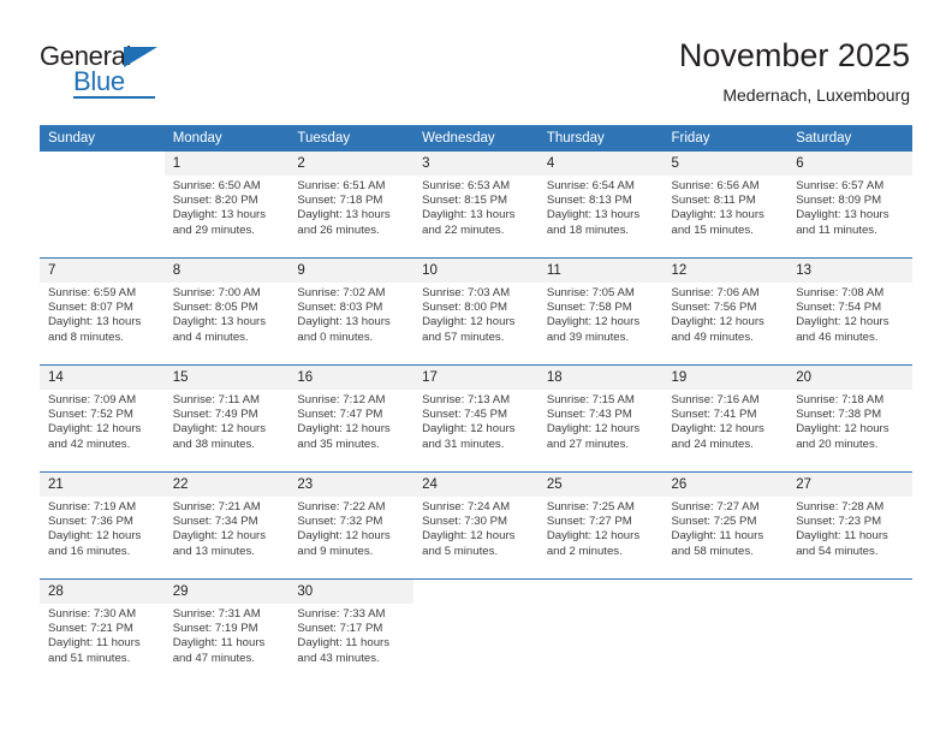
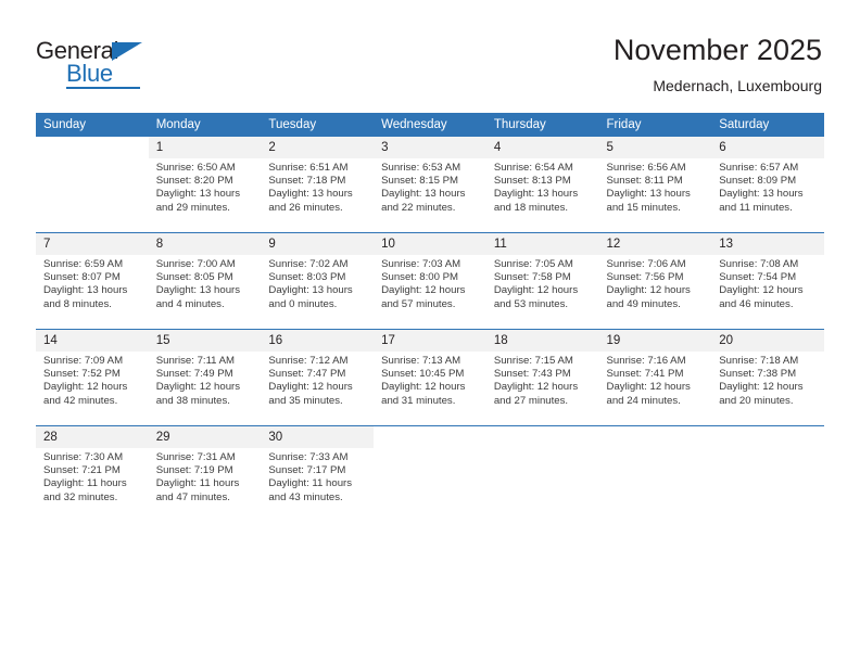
  General
  Blue
  November 2025
  Medernach, Luxembourg
  Sunday	Monday	Tuesday	Wednesday	Thursday	Friday	Saturday
  	1Sunrise: 6:50 AMSunset: 8:20 PMDaylight: 13 hoursand 29 minutes.	2Sunrise: 6:51 AMSunset: 7:18 PMDaylight: 13 hoursand 26 minutes.	3Sunrise: 6:53 AMSunset: 8:15 PMDaylight: 13 hoursand 22 minutes.	4Sunrise: 6:54 AMSunset: 8:13 PMDaylight: 13 hoursand 18 minutes.	5Sunrise: 6:56 AMSunset: 8:11 PMDaylight: 13 hoursand 15 minutes.	6Sunrise: 6:57 AMSunset: 8:09 PMDaylight: 13 hoursand 11 minutes.
- 7Sunrise: 6:59 AMSunset: 8:07 PMDaylight: 13 hoursand 8 minutes.	8Sunrise: 7:00 AMSunset: 8:05 PMDaylight: 13 hoursand 4 minutes.	9Sunrise: 7:02 AMSunset: 8:03 PMDaylight: 13 hoursand 0 minutes.	10Sunrise: 7:03 AMSunset: 8:00 PMDaylight: 12 hoursand 57 minutes.	11Sunrise: 7:05 AMSunset: 7:58 PMDaylight: 12 hoursand 39 minutes.	12Sunrise: 7:06 AMSunset: 7:56 PMDaylight: 12 hoursand 49 minutes.	13Sunrise: 7:08 AMSunset: 7:54 PMDaylight: 12 hoursand 46 minutes.
+ 7Sunrise: 6:59 AMSunset: 8:07 PMDaylight: 13 hoursand 8 minutes.	8Sunrise: 7:00 AMSunset: 8:05 PMDaylight: 13 hoursand 4 minutes.	9Sunrise: 7:02 AMSunset: 8:03 PMDaylight: 13 hoursand 0 minutes.	10Sunrise: 7:03 AMSunset: 8:00 PMDaylight: 12 hoursand 57 minutes.	11Sunrise: 7:05 AMSunset: 7:58 PMDaylight: 12 hoursand 53 minutes.	12Sunrise: 7:06 AMSunset: 7:56 PMDaylight: 12 hoursand 49 minutes.	13Sunrise: 7:08 AMSunset: 7:54 PMDaylight: 12 hoursand 46 minutes.
- 14Sunrise: 7:09 AMSunset: 7:52 PMDaylight: 12 hoursand 42 minutes.	15Sunrise: 7:11 AMSunset: 7:49 PMDaylight: 12 hoursand 38 minutes.	16Sunrise: 7:12 AMSunset: 7:47 PMDaylight: 12 hoursand 35 minutes.	17Sunrise: 7:13 AMSunset: 7:45 PMDaylight: 12 hoursand 31 minutes.	18Sunrise: 7:15 AMSunset: 7:43 PMDaylight: 12 hoursand 27 minutes.	19Sunrise: 7:16 AMSunset: 7:41 PMDaylight: 12 hoursand 24 minutes.	20Sunrise: 7:18 AMSunset: 7:38 PMDaylight: 12 hoursand 20 minutes.
+ 14Sunrise: 7:09 AMSunset: 7:52 PMDaylight: 12 hoursand 42 minutes.	15Sunrise: 7:11 AMSunset: 7:49 PMDaylight: 12 hoursand 38 minutes.	16Sunrise: 7:12 AMSunset: 7:47 PMDaylight: 12 hoursand 35 minutes.	17Sunrise: 7:13 AMSunset: 10:45 PMDaylight: 12 hoursand 31 minutes.	18Sunrise: 7:15 AMSunset: 7:43 PMDaylight: 12 hoursand 27 minutes.	19Sunrise: 7:16 AMSunset: 7:41 PMDaylight: 12 hoursand 24 minutes.	20Sunrise: 7:18 AMSunset: 7:38 PMDaylight: 12 hoursand 20 minutes.
- 21Sunrise: 7:19 AMSunset: 7:36 PMDaylight: 12 hoursand 16 minutes.	22Sunrise: 7:21 AMSunset: 7:34 PMDaylight: 12 hoursand 13 minutes.	23Sunrise: 7:22 AMSunset: 7:32 PMDaylight: 12 hoursand 9 minutes.	24Sunrise: 7:24 AMSunset: 7:30 PMDaylight: 12 hoursand 5 minutes.	25Sunrise: 7:25 AMSunset: 7:27 PMDaylight: 12 hoursand 2 minutes.	26Sunrise: 7:27 AMSunset: 7:25 PMDaylight: 11 hoursand 58 minutes.	27Sunrise: 7:28 AMSunset: 7:23 PMDaylight: 11 hoursand 54 minutes.
- 28Sunrise: 7:30 AMSunset: 7:21 PMDaylight: 11 hoursand 51 minutes.	29Sunrise: 7:31 AMSunset: 7:19 PMDaylight: 11 hoursand 47 minutes.	30Sunrise: 7:33 AMSunset: 7:17 PMDaylight: 11 hoursand 43 minutes.
+ 28Sunrise: 7:30 AMSunset: 7:21 PMDaylight: 11 hoursand 32 minutes.	29Sunrise: 7:31 AMSunset: 7:19 PMDaylight: 11 hoursand 47 minutes.	30Sunrise: 7:33 AMSunset: 7:17 PMDaylight: 11 hoursand 43 minutes.
